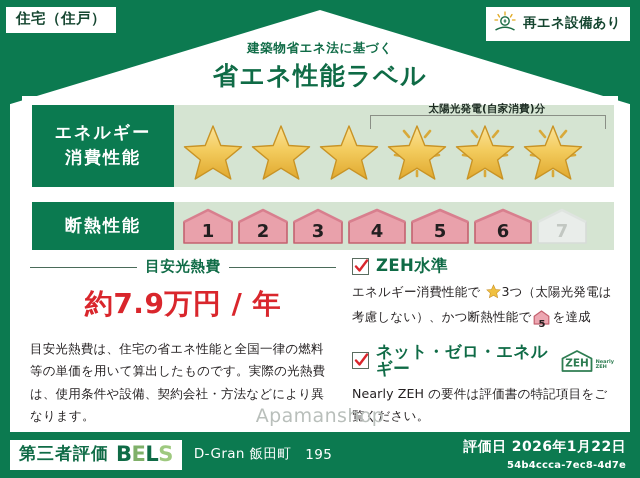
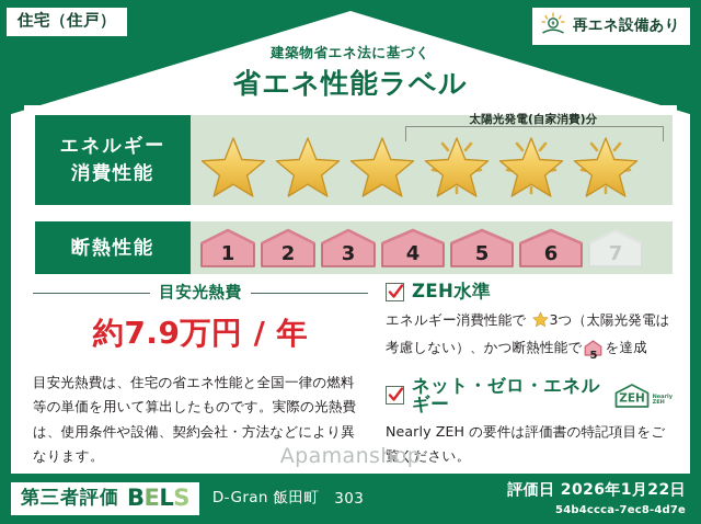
  住宅（住戸）
  再エネ設備あり
  建築物省エネ法に基づく
  省エネ性能ラベル
  エネルギー
  消費性能
  太陽光発電(自家消費)分
  断熱性能
  1
  2
  3
  4
  5
  6
  7
  目安光熱費
  約7.9万円 / 年
  目安光熱費は、住宅の省エネ性能と全国一律の燃料等の単価を用いて算出したものです。実際の光熱費は、使用条件や設備、契約会社・方法などにより異なります。
  ZEH水準
  エネルギー消費性能で 3つ（太陽光発電は考慮しない）、かつ断熱性能で
  5
  を達成
  ネット・ゼロ・エネルギー
  ZEH
  Nearly ZEH の要件は評価書の特記項目をご覧ください。
  Apamanshop
  第三者評価
  BELS
  D-Gran 飯田町
- 195
+ 303
  評価日 2026年1月22日
  54b4ccca-7ec8-4d7e
